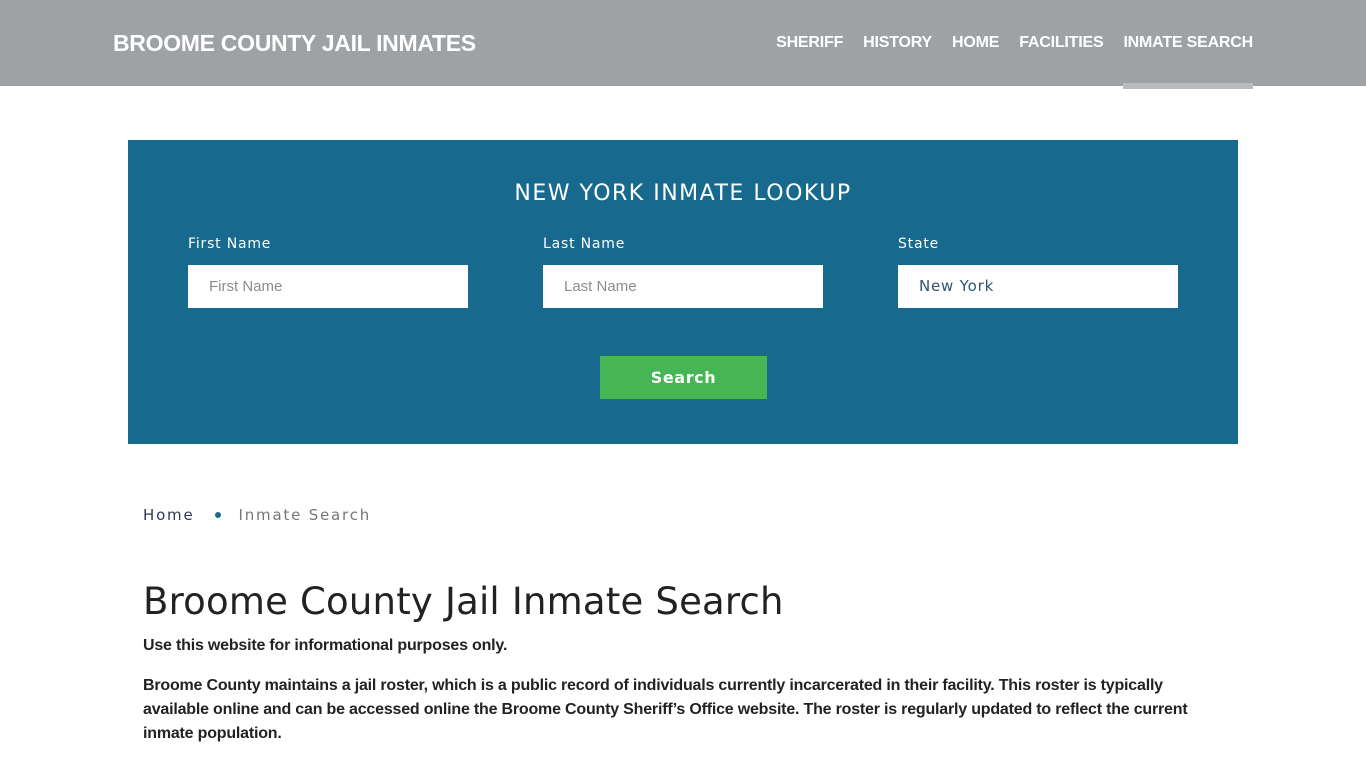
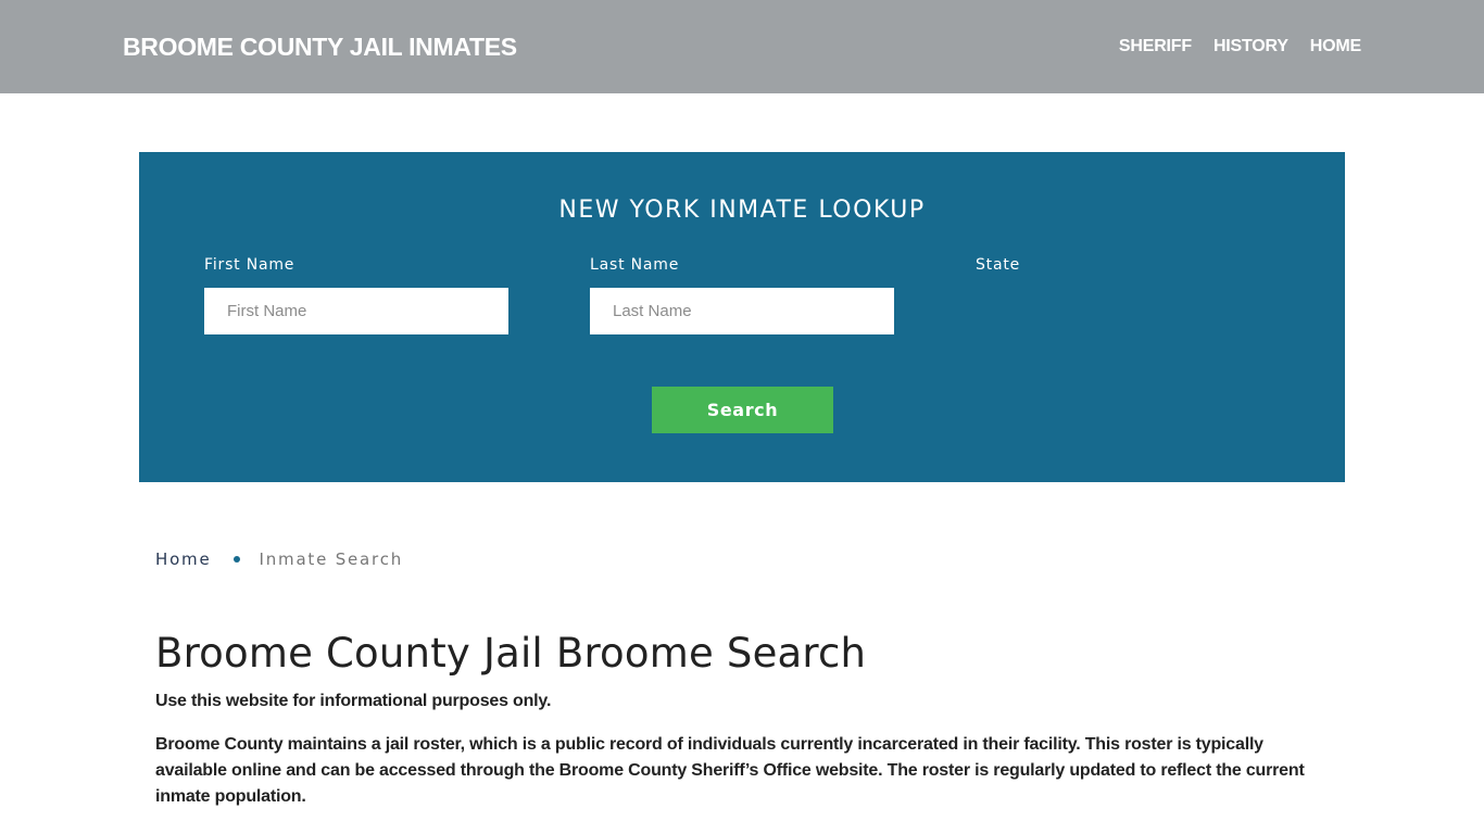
  BROOME COUNTY JAIL INMATES
  SHERIFF
  HISTORY
  HOME
- FACILITIES
- INMATE SEARCH
  NEW YORK INMATE LOOKUP
  First Name
  First Name
  Last Name
  Last Name
  State
- New York
  Search
  Home
  Inmate Search
- Broome County Jail Inmate Search
+ Broome County Jail Broome Search
  Use this website for informational purposes only.
- Broome County maintains a jail roster, which is a public record of individuals currently incarcerated in their facility. This roster is typically available online and can be accessed online the Broome County Sheriff’s Office website. The roster is regularly updated to reflect the current inmate population.
+ Broome County maintains a jail roster, which is a public record of individuals currently incarcerated in their facility. This roster is typically available online and can be accessed through the Broome County Sheriff’s Office website. The roster is regularly updated to reflect the current inmate population.
